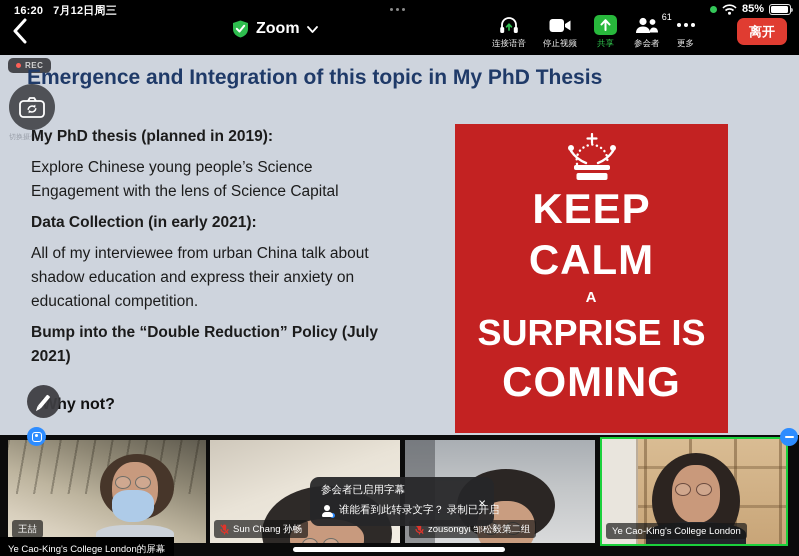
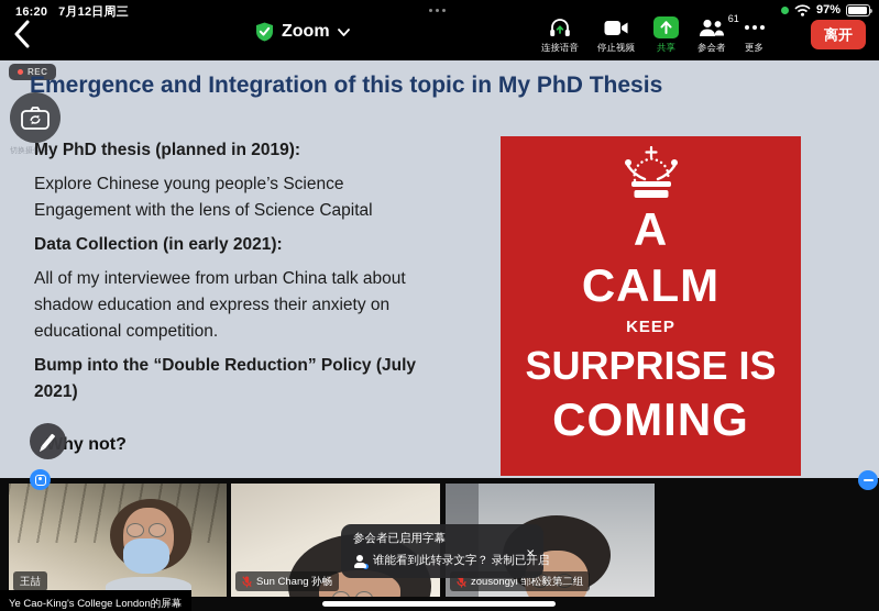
  16:20 7月12日周三
- 85%
+ 97%
  Zoom
  连接语音
  停止视频
  共享
  61
  参会者
  更多
  离开
  REC
  Emergence and Integration of this topic in My PhD Thesis
  My PhD thesis (planned in 2019):
  Explore Chinese young people’s Science
  Engagement with the lens of Science Capital
  Data Collection (in early 2021):
  All of my interviewee from urban China talk about
  shadow education and express their anxiety on
  educational competition.
  Bump into the “Double Reduction” Policy (July
  2021)
  hy not?
- KEEP
+ A
  CALM
- A
+ KEEP
  SURPRISE IS
  COMING
  王喆
  Sun Chang 孙畅
  zousongyi 邹松毅第二组
- Ye Cao-King's College London
  参会者已启用字幕
  谁能看到此转录文字？ 录制已开启
  ×
  Ye Cao-King's College London的屏幕
